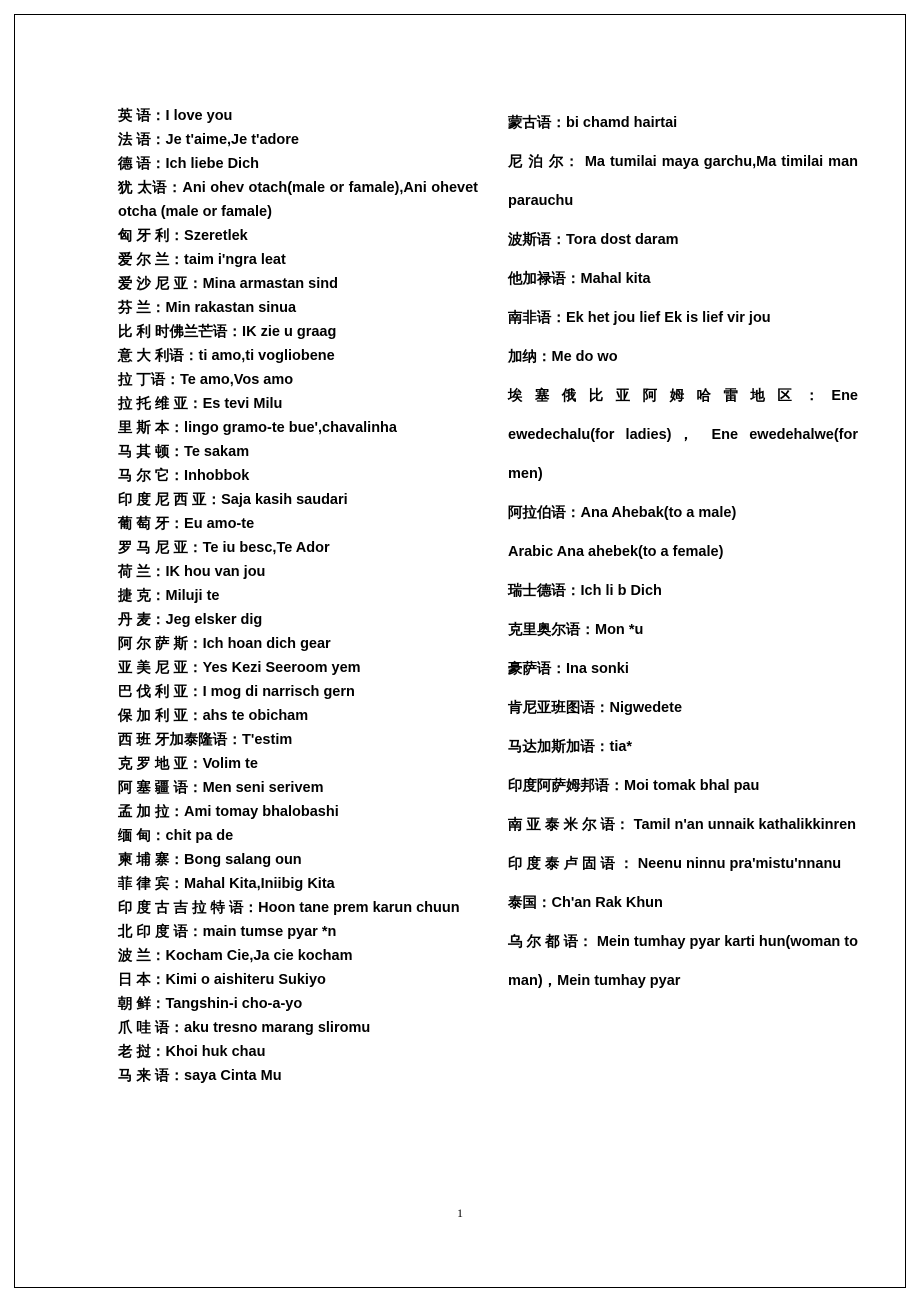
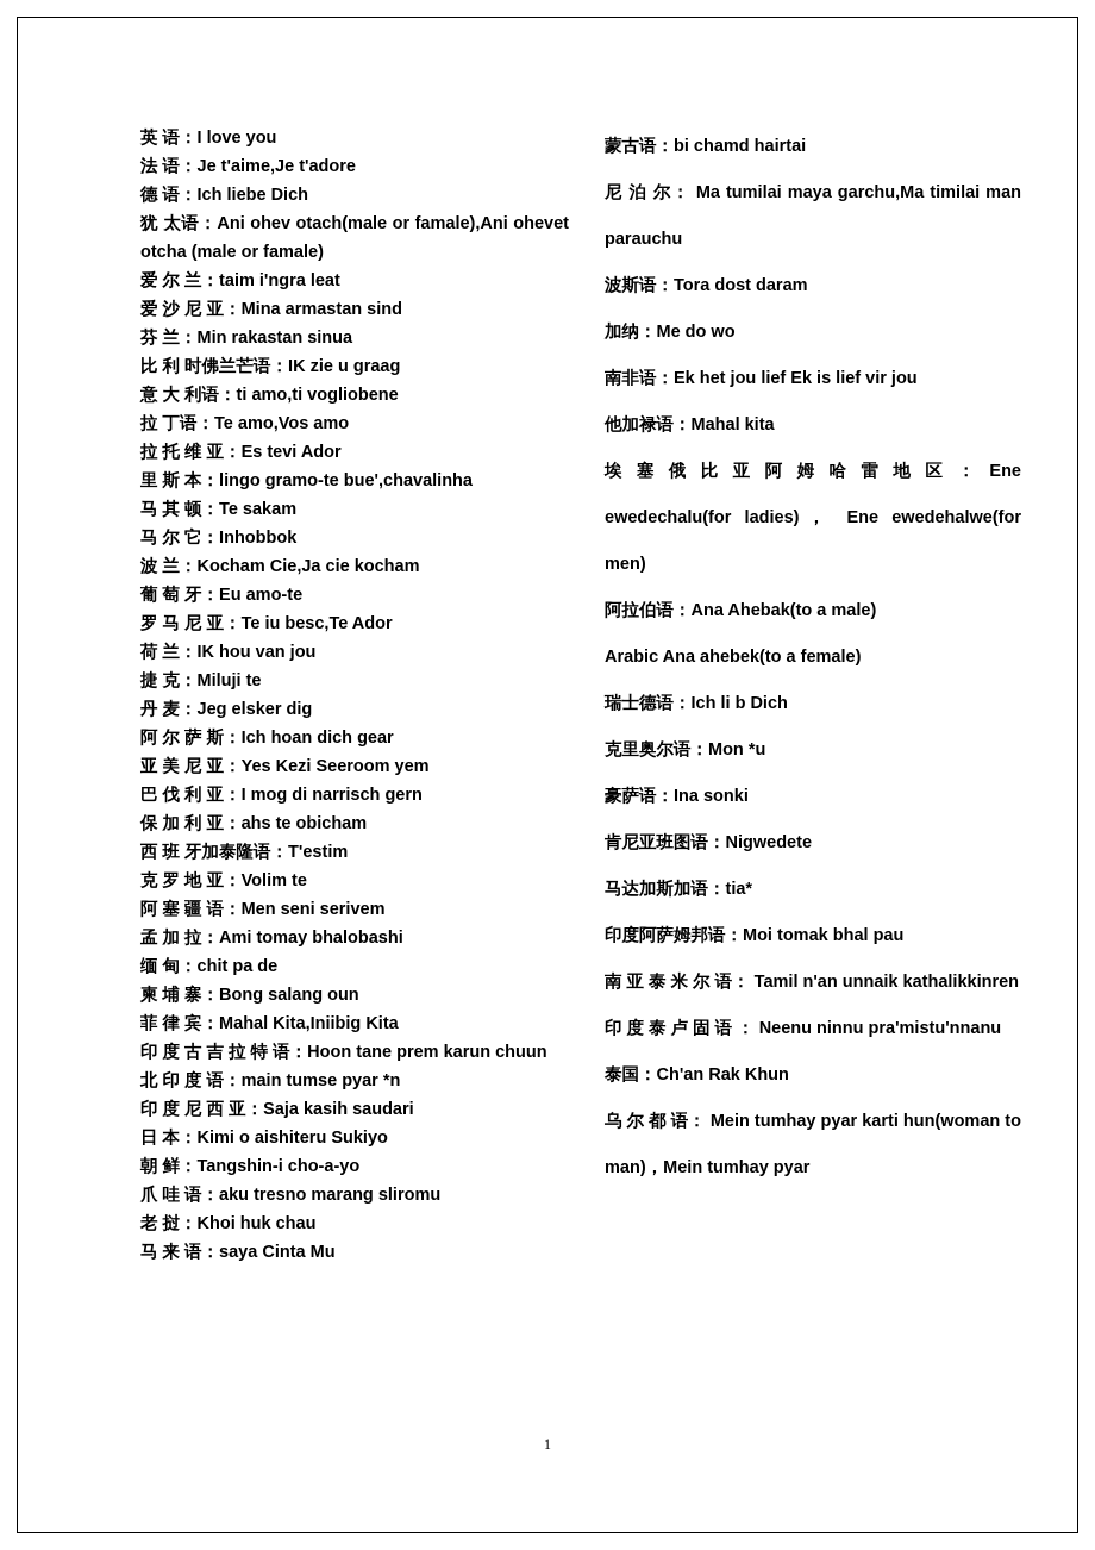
  英 语：I love you
  法 语：Je t'aime,Je t'adore
  德 语：Ich liebe Dich
  犹 太语：Ani ohev otach(male or famale),Ani ohevet otcha (male or famale)
- 匈 牙 利：Szeretlek
  爱 尔 兰：taim i'ngra leat
  爱 沙 尼 亚：Mina armastan sind
  芬 兰：Min rakastan sinua
  比 利 时佛兰芒语：IK zie u graag
  意 大 利语：ti amo,ti vogliobene
  拉 丁语：Te amo,Vos amo
- 拉 托 维 亚：Es tevi Milu
+ 拉 托 维 亚：Es tevi Ador
  里 斯 本：lingo gramo-te bue',chavalinha
  马 其 顿：Te sakam
  马 尔 它：Inhobbok
- 印 度 尼 西 亚：Saja kasih saudari
+ 波 兰：Kocham Cie,Ja cie kocham
  葡 萄 牙：Eu amo-te
  罗 马 尼 亚：Te iu besc,Te Ador
  荷 兰：IK hou van jou
  捷 克：Miluji te
  丹 麦：Jeg elsker dig
  阿 尔 萨 斯：Ich hoan dich gear
  亚 美 尼 亚：Yes Kezi Seeroom yem
  巴 伐 利 亚：I mog di narrisch gern
  保 加 利 亚：ahs te obicham
  西 班 牙加泰隆语：T'estim
  克 罗 地 亚：Volim te
  阿 塞 疆 语：Men seni serivem
  孟 加 拉：Ami tomay bhalobashi
  缅 甸：chit pa de
  柬 埔 寨：Bong salang oun
  菲 律 宾：Mahal Kita,Iniibig Kita
  印 度 古 吉 拉 特 语：Hoon tane prem karun chuun
  北 印 度 语：main tumse pyar *n
- 波 兰：Kocham Cie,Ja cie kocham
+ 印 度 尼 西 亚：Saja kasih saudari
  日 本：Kimi o aishiteru Sukiyo
  朝 鲜：Tangshin-i cho-a-yo
  爪 哇 语：aku tresno marang sliromu
  老 挝：Khoi huk chau
  马 来 语：saya Cinta Mu
  蒙古语：bi chamd hairtai
  尼 泊 尔： Ma tumilai maya garchu,Ma timilai man parauchu
  波斯语：Tora dost daram
- 他加禄语：Mahal kita
+ 加纳：Me do wo
  南非语：Ek het jou lief Ek is lief vir jou
- 加纳：Me do wo
+ 他加禄语：Mahal kita
  埃 塞 俄 比 亚 阿 姆 哈 雷 地 区 ： Ene ewedechalu(for ladies)， Ene ewedehalwe(for men)
  阿拉伯语：Ana Ahebak(to a male)
  Arabic Ana ahebek(to a female)
  瑞士德语：Ich li b Dich
  克里奥尔语：Mon *u
  豪萨语：Ina sonki
  肯尼亚班图语：Nigwedete
  马达加斯加语：tia*
  印度阿萨姆邦语：Moi tomak bhal pau
  南 亚 泰 米 尔 语： Tamil n'an unnaik kathalikkinren
  印 度 泰 卢 固 语 ： Neenu ninnu pra'mistu'nnanu
  泰国：Ch'an Rak Khun
  乌 尔 都 语： Mein tumhay pyar karti hun(woman to man)，Mein tumhay pyar
  1
